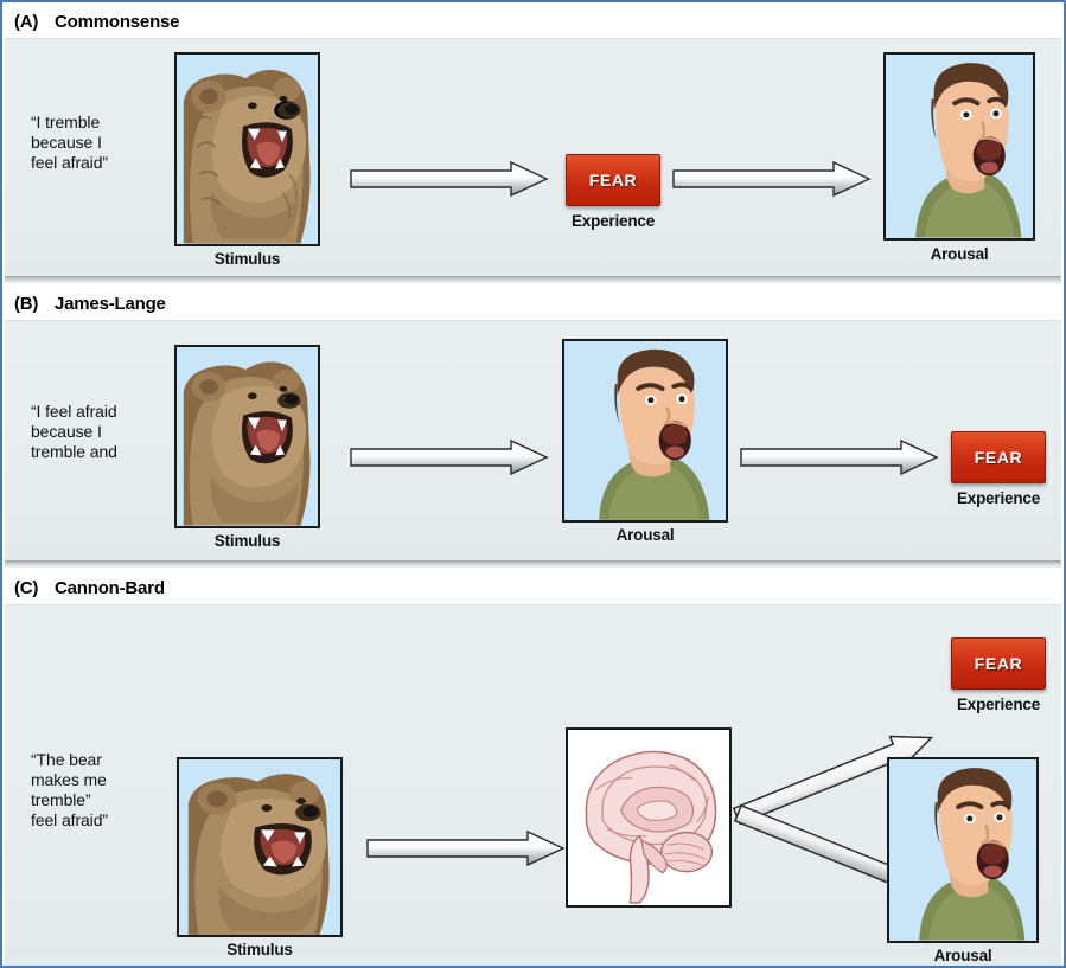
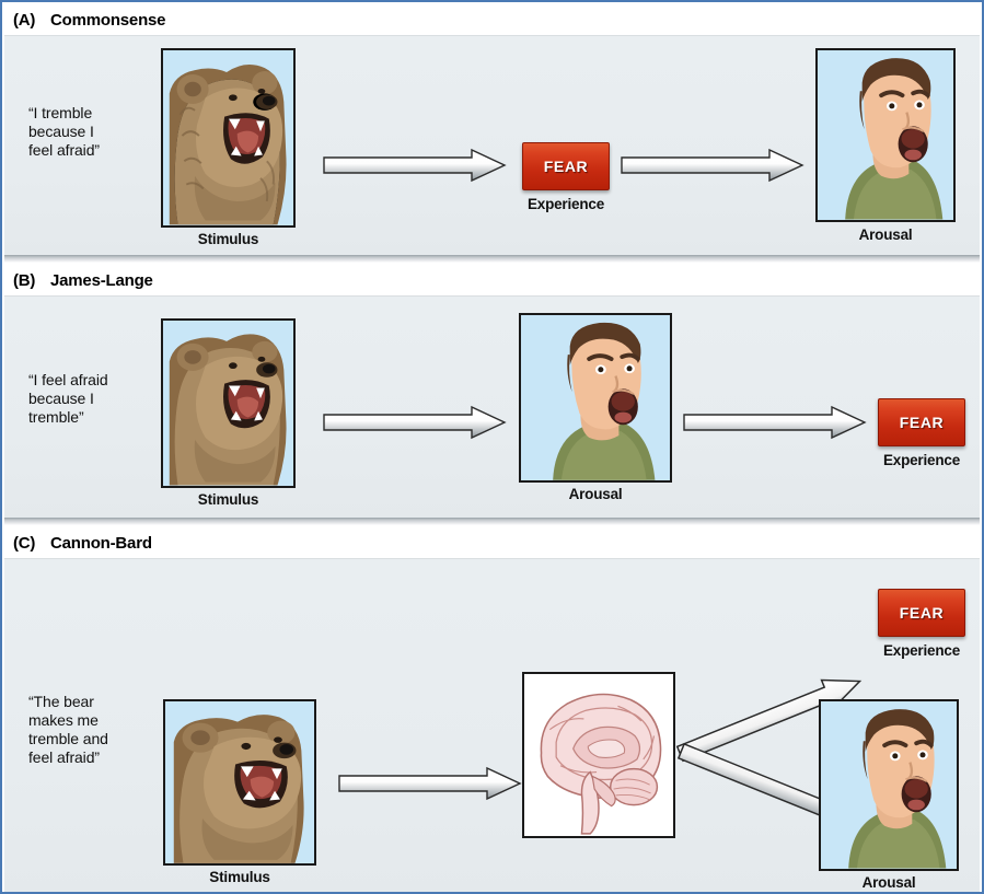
  (A)
  Commonsense
  “I tremble
  because I
  feel afraid”
  Stimulus
  FEAR
  Experience
  Arousal
  (B)
  James-Lange
  “I feel afraid
  because I
- tremble and
+ tremble”
  Stimulus
  Arousal
  FEAR
  Experience
  (C)
  Cannon-Bard
  “The bear
  makes me
- tremble”
+ tremble and
  feel afraid”
  Stimulus
  FEAR
  Experience
  Arousal
